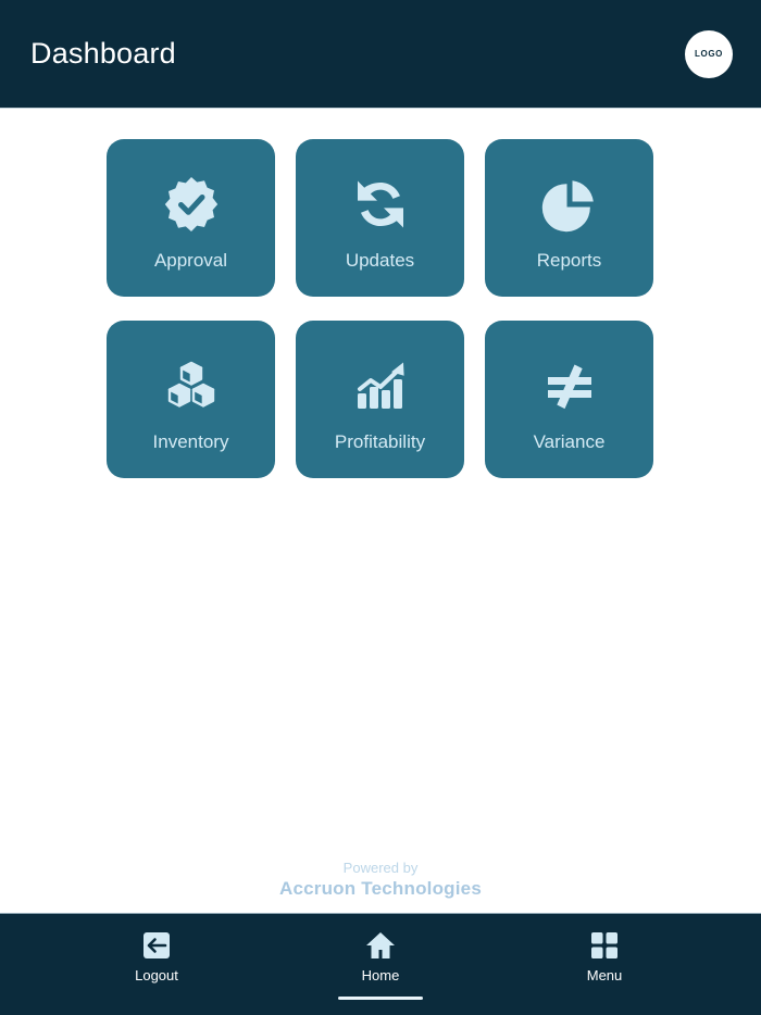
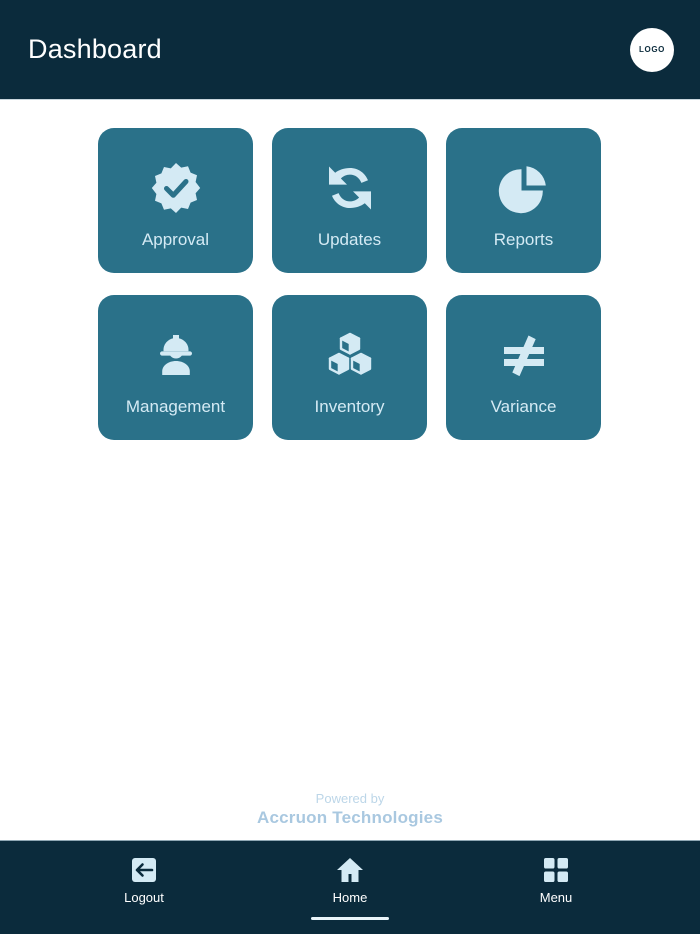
  Dashboard
  LOGO
  Approval
  Updates
  Reports
+ Management
  Inventory
- Profitability
  Variance
  Powered by
  Accruon Technologies
  Logout
  Home
  Menu
